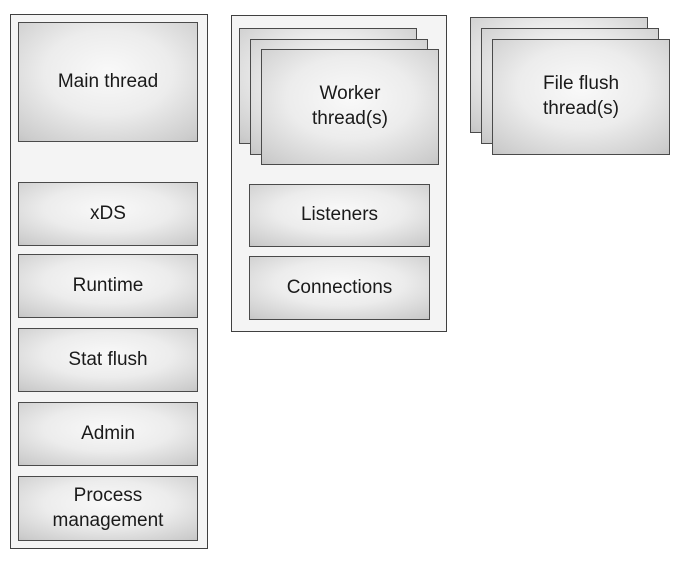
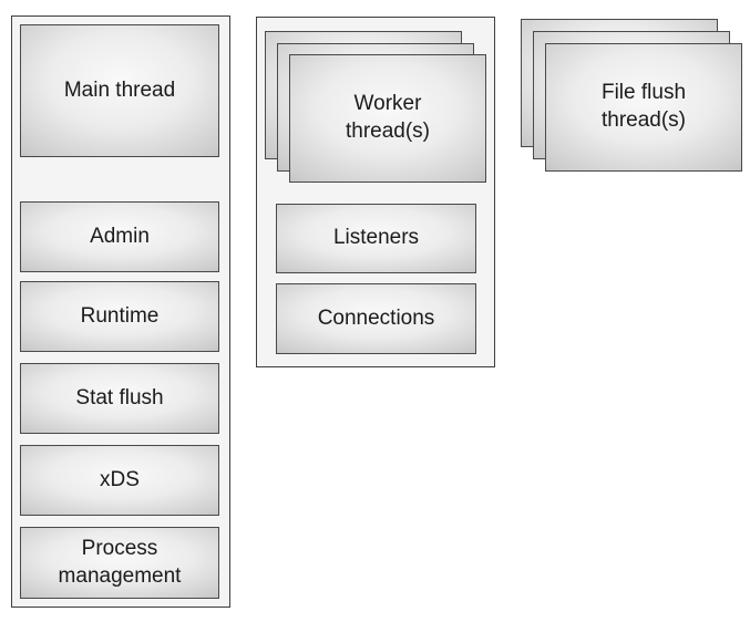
  Main thread
- xDS
+ Admin
  Runtime
  Stat flush
- Admin
+ xDS
  Process management
  Worker thread(s)
  Listeners
  Connections
  File flush thread(s)
